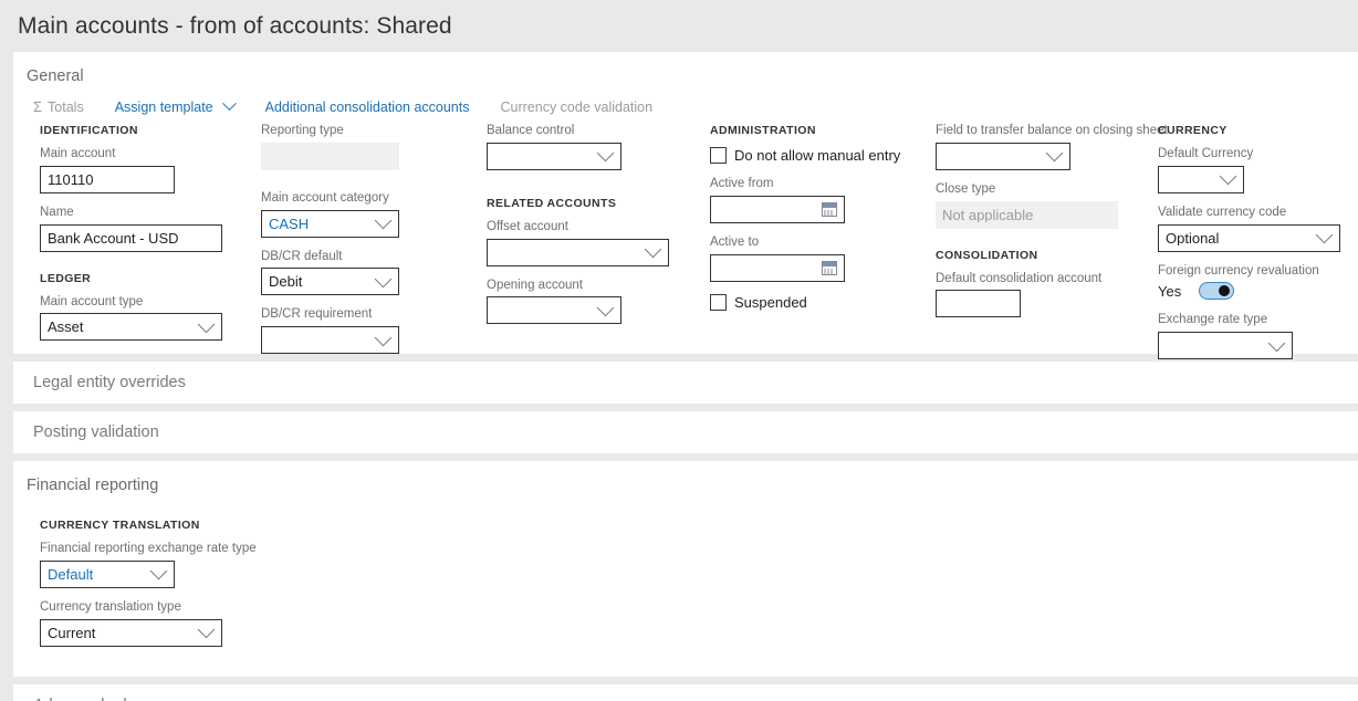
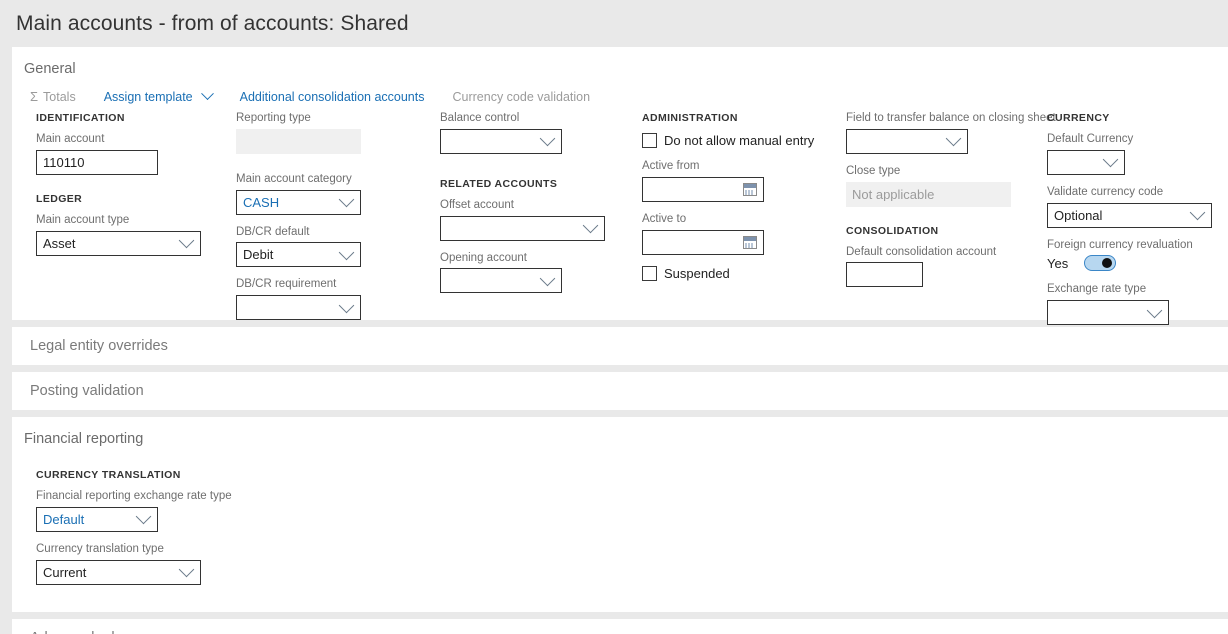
  Main accounts - from of accounts: Shared
  General
  Σ
  Totals
  Assign template
  Additional consolidation accounts
  Currency code validation
  IDENTIFICATION
  Main account
  110110
- Name
- Bank Account - USD
  LEDGER
  Main account type
  Asset
  Reporting type
  Main account category
  CASH
  DB/CR default
  Debit
  DB/CR requirement
  Balance control
  RELATED ACCOUNTS
  Offset account
  Opening account
  ADMINISTRATION
  Do not allow manual entry
  Active from
  Active to
  Suspended
  Field to transfer balance on closing she
  Close type
  Not applicable
  CONSOLIDATION
  Default consolidation account
  CURRENCY
  Default Currency
  Validate currency code
  Optional
  Foreign currency revaluation
  Yes
  Exchange rate type
  Legal entity overrides
  Posting validation
  Financial reporting
  CURRENCY TRANSLATION
  Financial reporting exchange rate type
  Default
  Currency translation type
  Current
